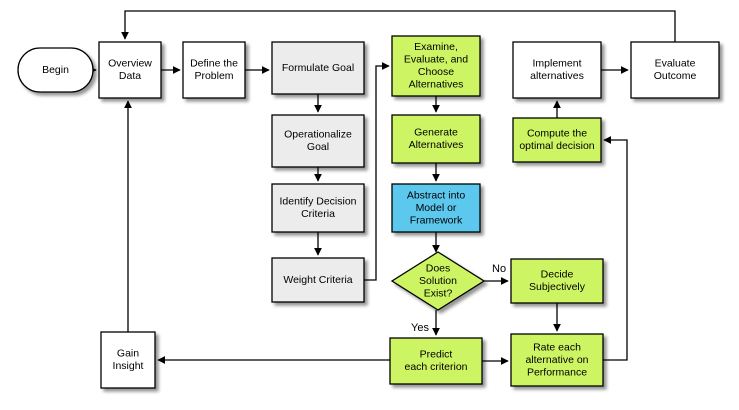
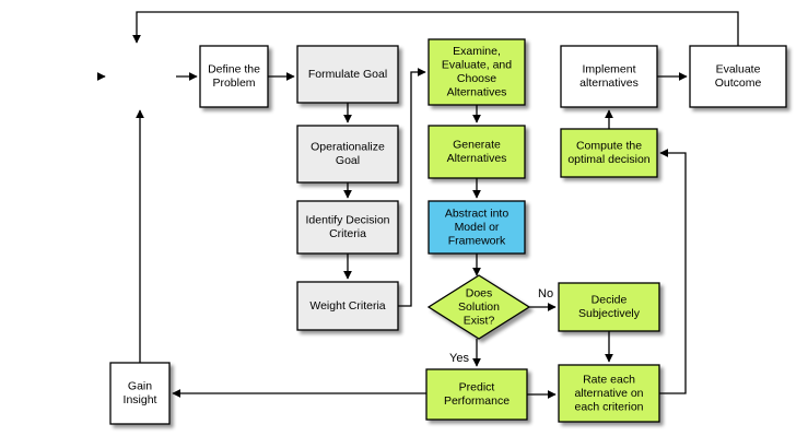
- Begin
- Overview
- Data
  Define the
  Problem
  Formulate Goal
  Examine,
  Evaluate, and
  Choose
  Alternatives
  Implement
  alternatives
  Evaluate
  Outcome
  Operationalize
  Goal
  Generate
  Alternatives
  Compute the
  optimal decision
  Identify Decision
  Criteria
  Abstract into
  Model or
  Framework
  Weight Criteria
  Does
  Solution
  Exist?
  Decide
  Subjectively
  Gain
  Insight
  Predict
- each criterion
+ Performance
  Rate each
  alternative on
- Performance
+ each criterion
  No
  Yes
